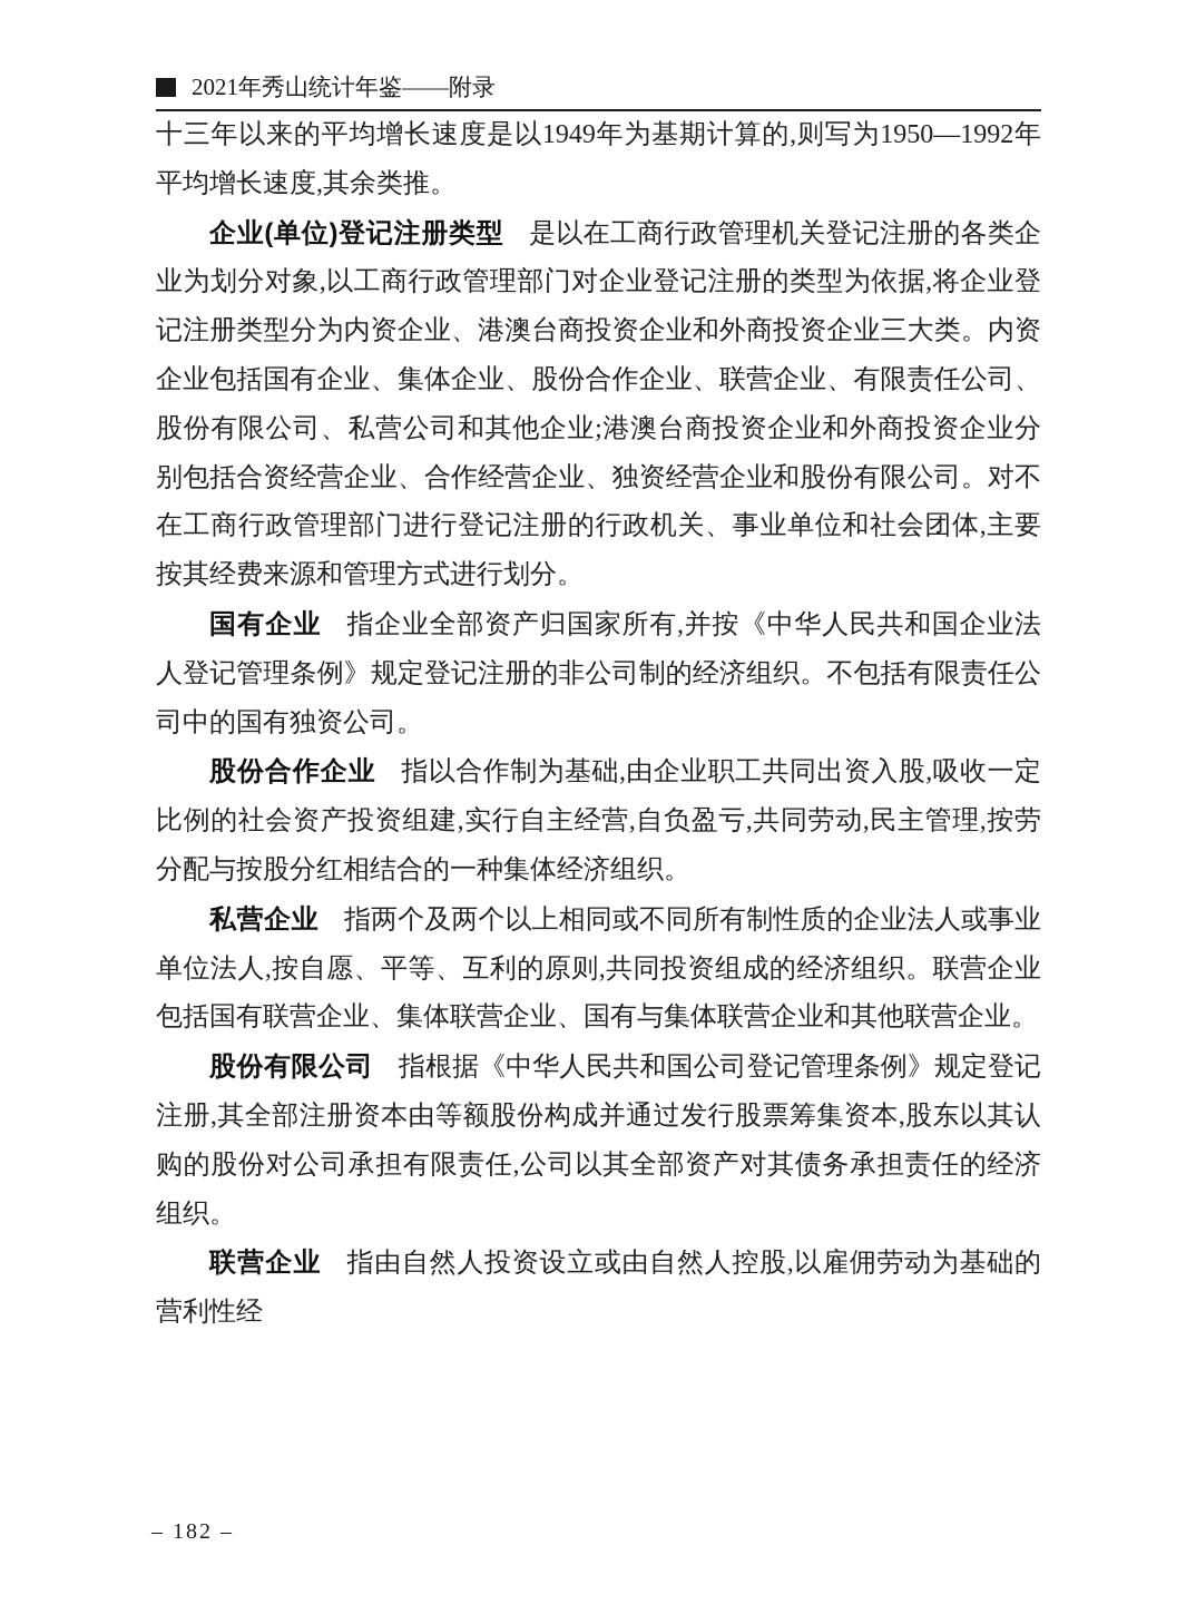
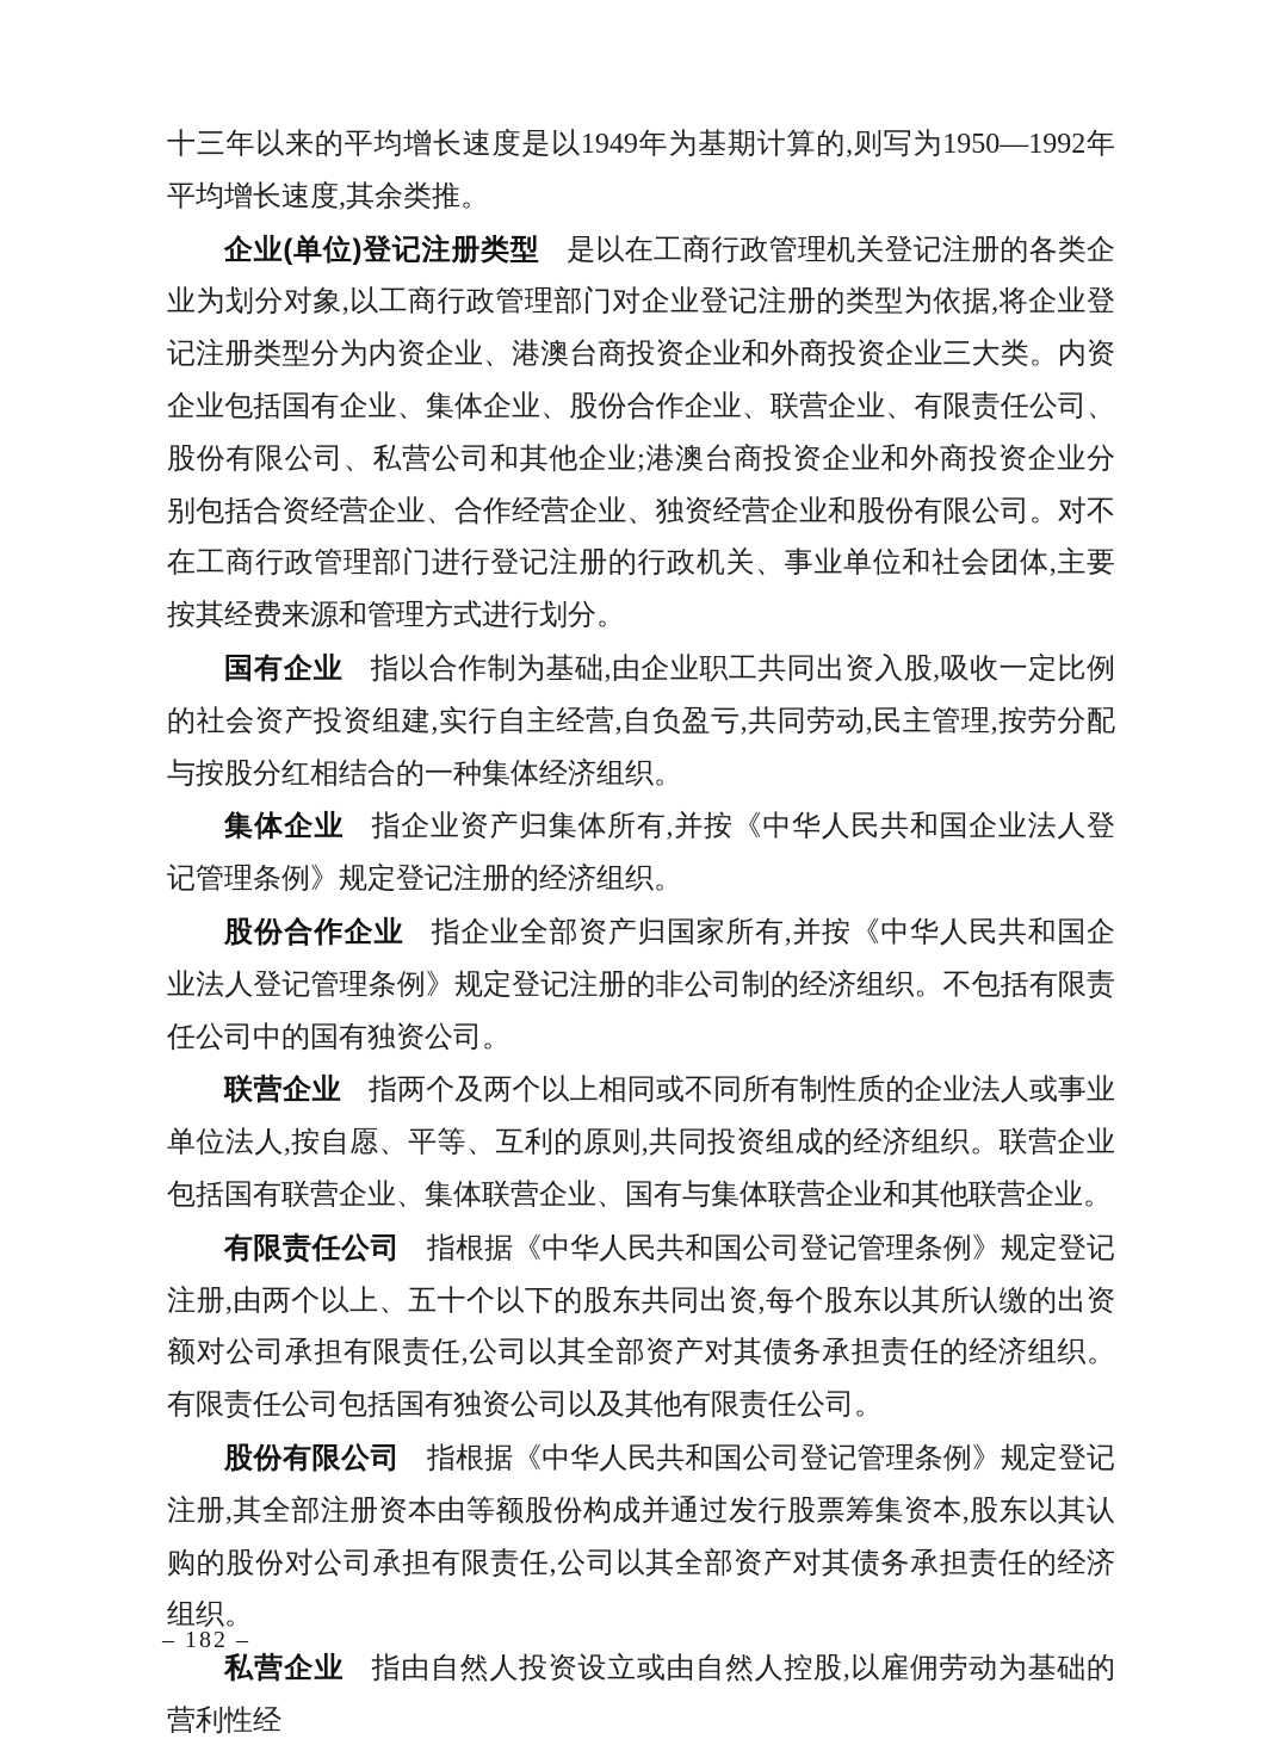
- 2021年秀山统计年鉴——附录
  十三年以来的平均增长速度是以1949年为基期计算的,则写为1950—1992年平均增长速度,其余类推。
  企业(单位)登记注册类型 是以在工商行政管理机关登记注册的各类企业为划分对象,以工商行政管理部门对企业登记注册的类型为依据,将企业登记注册类型分为内资企业、港澳台商投资企业和外商投资企业三大类。内资企业包括国有企业、集体企业、股份合作企业、联营企业、有限责任公司、股份有限公司、私营公司和其他企业;港澳台商投资企业和外商投资企业分别包括合资经营企业、合作经营企业、独资经营企业和股份有限公司。对不在工商行政管理部门进行登记注册的行政机关、事业单位和社会团体,主要按其经费来源和管理方式进行划分。
- 国有企业 指企业全部资产归国家所有,并按《中华人民共和国企业法人登记管理条例》规定登记注册的非公司制的经济组织。不包括有限责任公司中的国有独资公司。
+ 国有企业 指以合作制为基础,由企业职工共同出资入股,吸收一定比例的社会资产投资组建,实行自主经营,自负盈亏,共同劳动,民主管理,按劳分配与按股分红相结合的一种集体经济组织。
+ 集体企业 指企业资产归集体所有,并按《中华人民共和国企业法人登记管理条例》规定登记注册的经济组织。
- 股份合作企业 指以合作制为基础,由企业职工共同出资入股,吸收一定比例的社会资产投资组建,实行自主经营,自负盈亏,共同劳动,民主管理,按劳分配与按股分红相结合的一种集体经济组织。
+ 股份合作企业 指企业全部资产归国家所有,并按《中华人民共和国企业法人登记管理条例》规定登记注册的非公司制的经济组织。不包括有限责任公司中的国有独资公司。
- 私营企业 指两个及两个以上相同或不同所有制性质的企业法人或事业单位法人,按自愿、平等、互利的原则,共同投资组成的经济组织。联营企业包括国有联营企业、集体联营企业、国有与集体联营企业和其他联营企业。
+ 联营企业 指两个及两个以上相同或不同所有制性质的企业法人或事业单位法人,按自愿、平等、互利的原则,共同投资组成的经济组织。联营企业包括国有联营企业、集体联营企业、国有与集体联营企业和其他联营企业。
+ 有限责任公司 指根据《中华人民共和国公司登记管理条例》规定登记注册,由两个以上、五十个以下的股东共同出资,每个股东以其所认缴的出资额对公司承担有限责任,公司以其全部资产对其债务承担责任的经济组织。有限责任公司包括国有独资公司以及其他有限责任公司。
  股份有限公司 指根据《中华人民共和国公司登记管理条例》规定登记注册,其全部注册资本由等额股份构成并通过发行股票筹集资本,股东以其认购的股份对公司承担有限责任,公司以其全部资产对其债务承担责任的经济组织。
- 联营企业 指由自然人投资设立或由自然人控股,以雇佣劳动为基础的营利性经
+ 私营企业 指由自然人投资设立或由自然人控股,以雇佣劳动为基础的营利性经
  – 182 –
